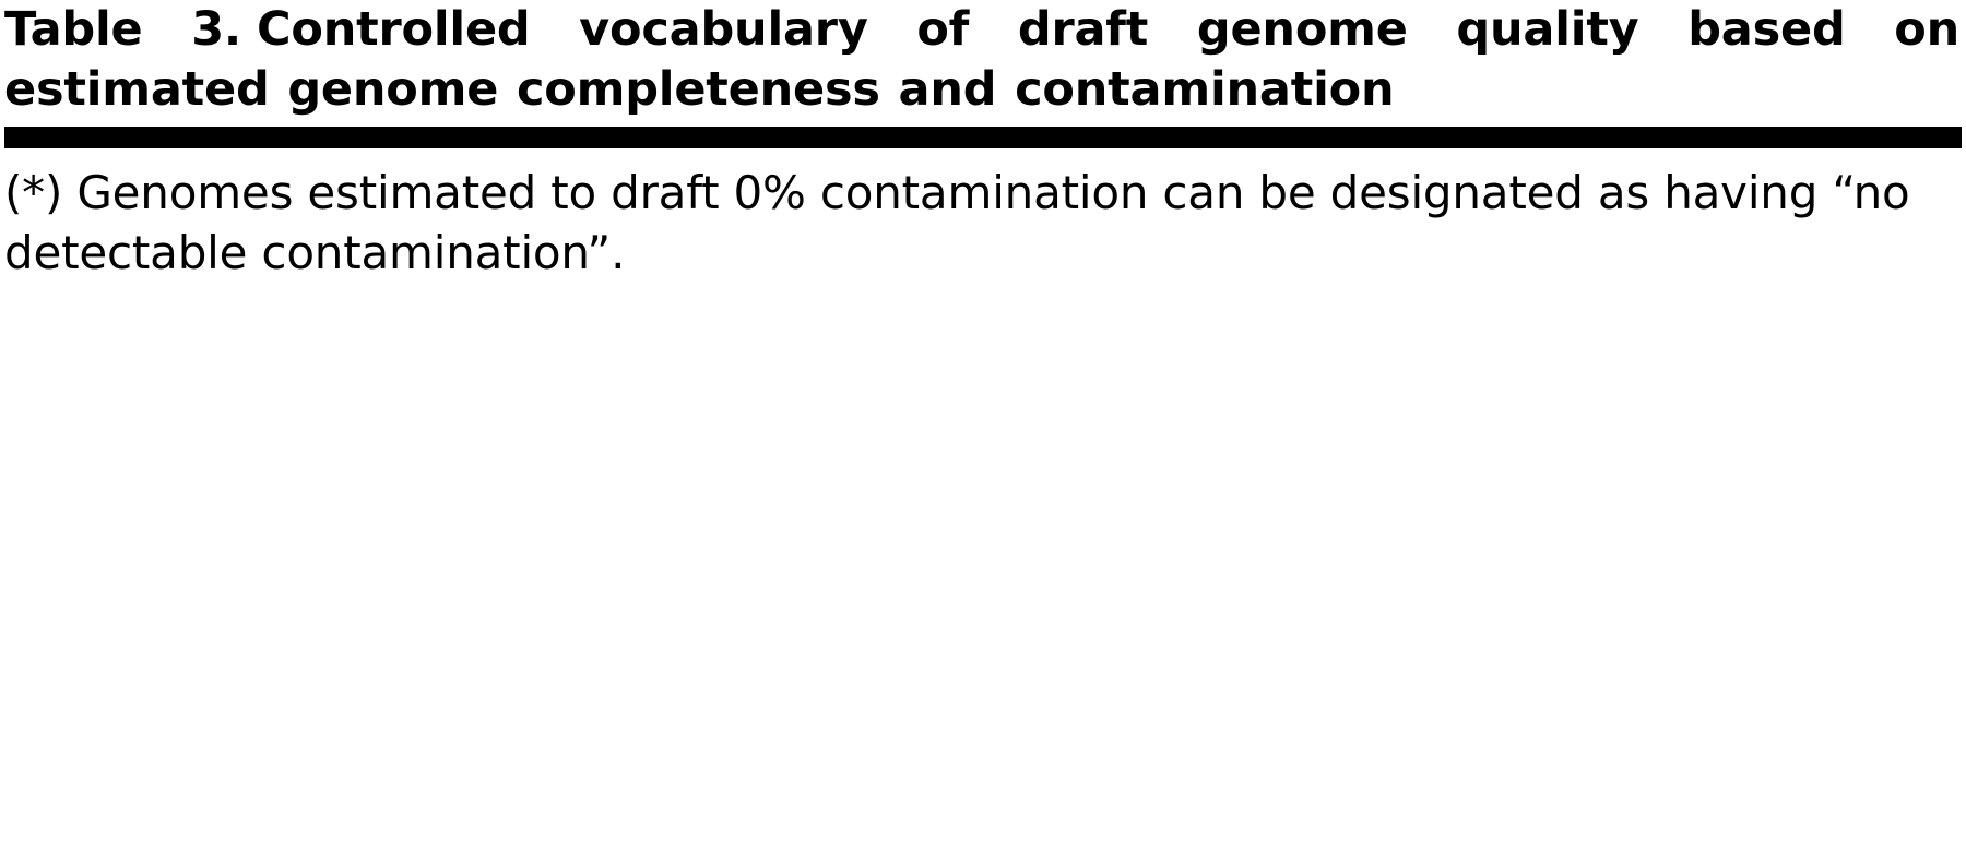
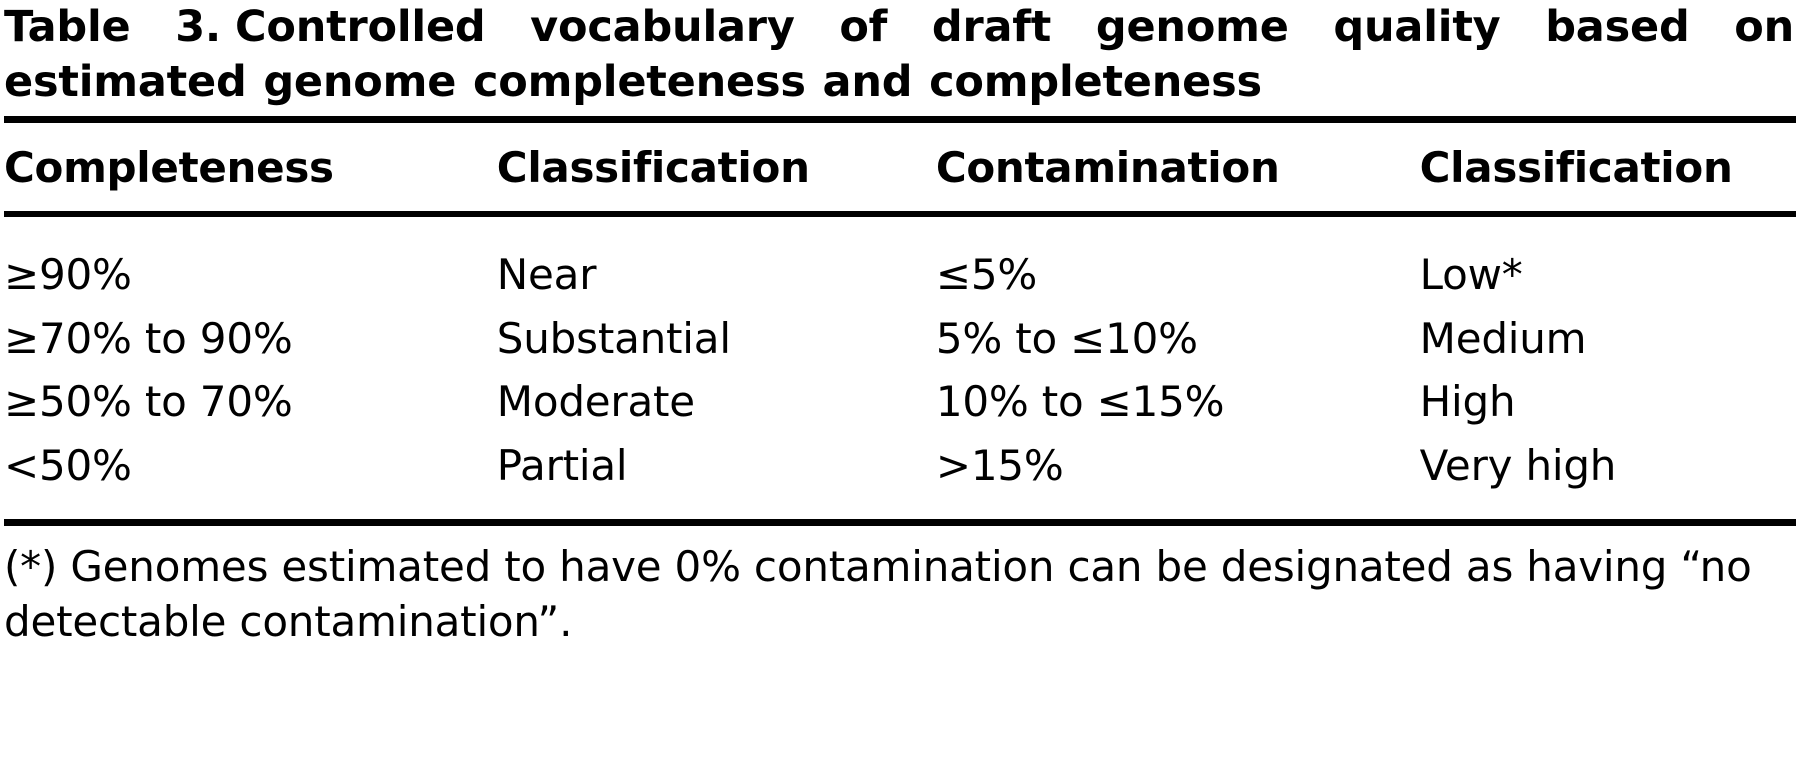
- Table 3. Controlled vocabulary of draft genome quality based on estimated genome completeness and contamination
+ Table 3. Controlled vocabulary of draft genome quality based on estimated genome completeness and completeness
+ Completeness	Classification	Contamination	Classification
+ ≥90%	Near	≤5%	Low*
+ ≥70% to 90%	Substantial	5% to ≤10%	Medium
+ ≥50% to 70%	Moderate	10% to ≤15%	High
+ <50%	Partial	>15%	Very high
- (*) Genomes estimated to draft 0% contamination can be designated as having “no detectable contamination”.
+ (*) Genomes estimated to have 0% contamination can be designated as having “no detectable contamination”.
